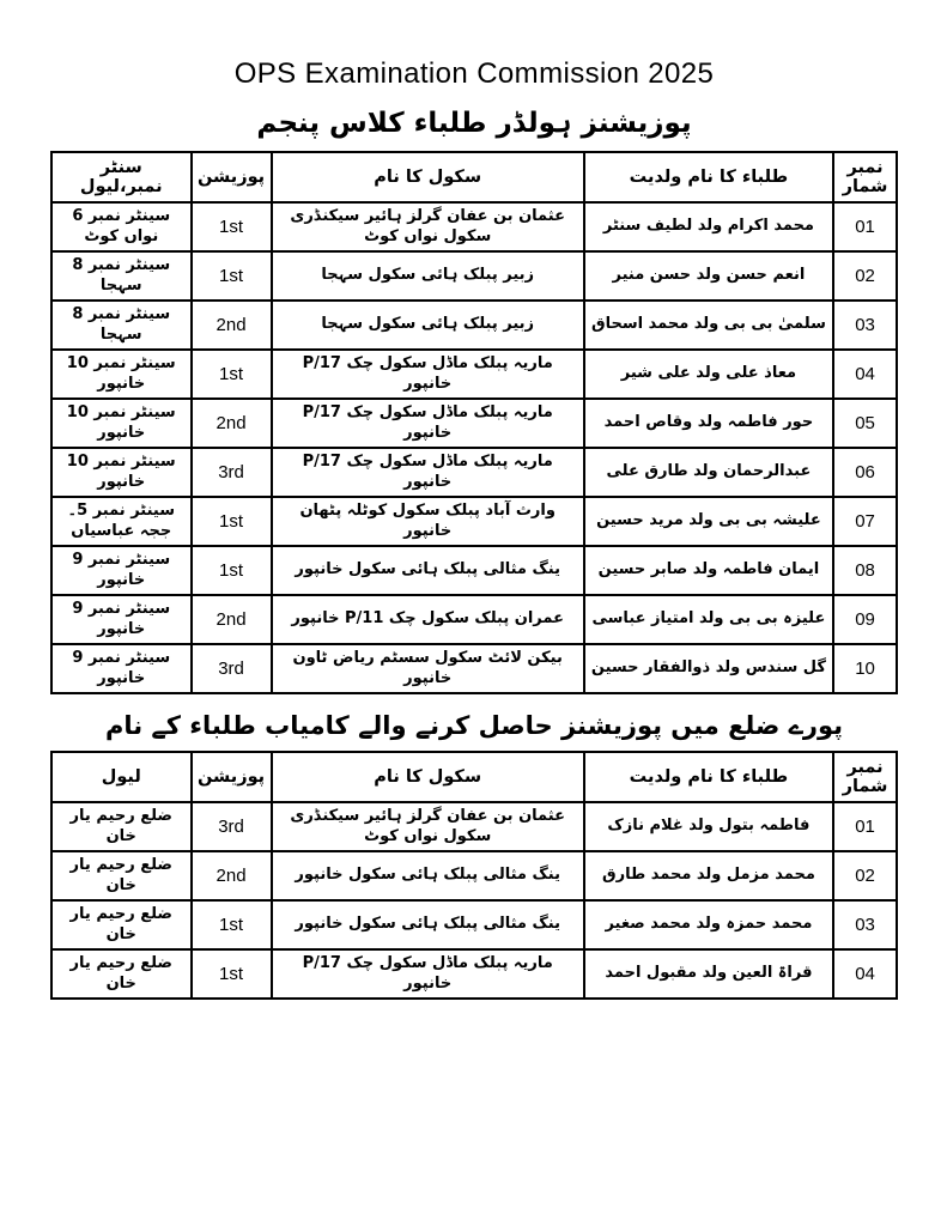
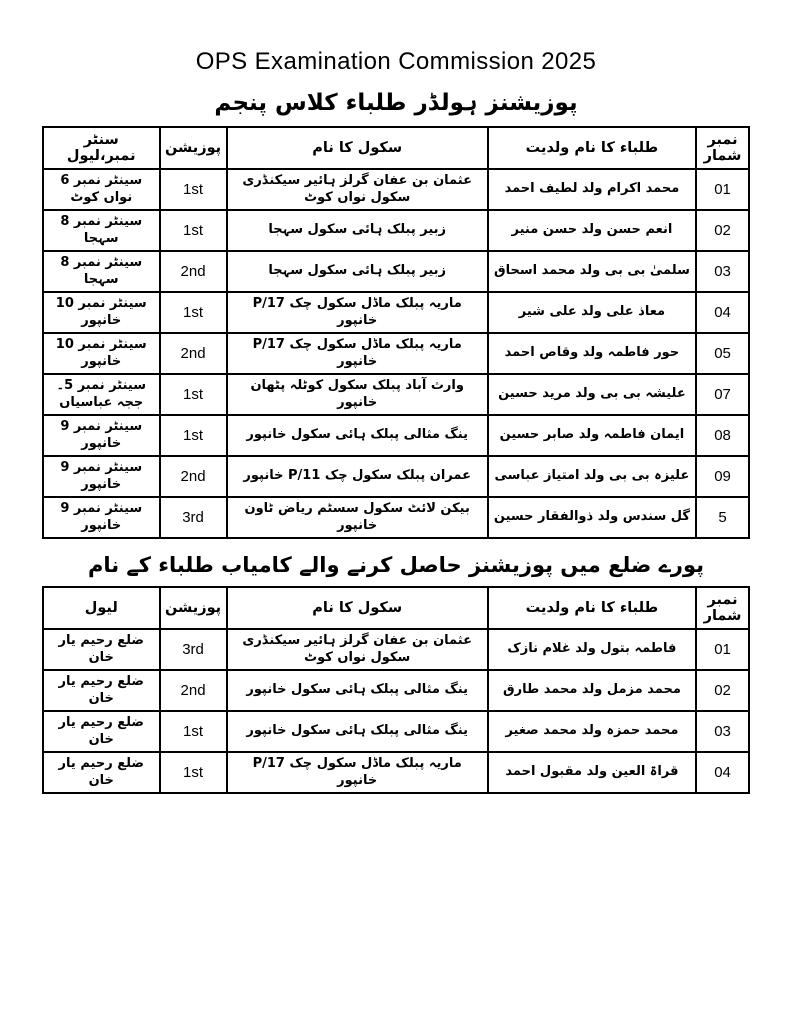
  OPS Examination Commission 2025
  پوزیشنز ہولڈر طلباء کلاس پنجم
  نمبر شمار	طلباء کا نام ولدیت	سکول کا نام	پوزیشن	سنٹر نمبر،لیول
- 01	محمد اکرام ولد لطیف سنٹر	عثمان بن عفان گرلز ہائیر سیکنڈری سکول نواں کوٹ	1st	سینٹر نمبر 6 نواں کوٹ
+ 01	محمد اکرام ولد لطیف احمد	عثمان بن عفان گرلز ہائیر سیکنڈری سکول نواں کوٹ	1st	سینٹر نمبر 6 نواں کوٹ
  02	انعم حسن ولد حسن منیر	زبیر پبلک ہائی سکول سہجا	1st	سینٹر نمبر 8 سہجا
  03	سلمیٰ بی بی ولد محمد اسحاق	زبیر پبلک ہائی سکول سہجا	2nd	سینٹر نمبر 8 سہجا
  04	معاذ علی ولد علی شیر	ماریہ پبلک ماڈل سکول چک 17/P خانپور	1st	سینٹر نمبر 10 خانپور
  05	حور فاطمہ ولد وقاص احمد	ماریہ پبلک ماڈل سکول چک 17/P خانپور	2nd	سینٹر نمبر 10 خانپور
- 06	عبدالرحمان ولد طارق علی	ماریہ پبلک ماڈل سکول چک 17/P خانپور	3rd	سینٹر نمبر 10 خانپور
  07	علیشہ بی بی ولد مرید حسین	وارث آباد پبلک سکول کوٹلہ پٹھان خانپور	1st	سینٹر نمبر 5۔ججہ عباسیاں
  08	ایمان فاطمہ ولد صابر حسین	ینگ مثالی پبلک ہائی سکول خانپور	1st	سینٹر نمبر 9 خانپور
  09	علیزہ بی بی ولد امتیاز عباسی	عمران پبلک سکول چک 11/P خانپور	2nd	سینٹر نمبر 9 خانپور
- 10	گل سندس ولد ذوالفقار حسین	بیکن لائٹ سکول سسٹم ریاض ٹاون خانپور	3rd	سینٹر نمبر 9 خانپور
+ 5	گل سندس ولد ذوالفقار حسین	بیکن لائٹ سکول سسٹم ریاض ٹاون خانپور	3rd	سینٹر نمبر 9 خانپور
  پورے ضلع میں پوزیشنز حاصل کرنے والے کامیاب طلباء کے نام
  نمبر شمار	طلباء کا نام ولدیت	سکول کا نام	پوزیشن	لیول
  01	فاطمہ بتول ولد غلام نازک	عثمان بن عفان گرلز ہائیر سیکنڈری سکول نواں کوٹ	3rd	ضلع رحیم یار خان
  02	محمد مزمل ولد محمد طارق	ینگ مثالی پبلک ہائی سکول خانپور	2nd	ضلع رحیم یار خان
  03	محمد حمزہ ولد محمد صغیر	ینگ مثالی پبلک ہائی سکول خانپور	1st	ضلع رحیم یار خان
  04	قراۃ العین ولد مقبول احمد	ماریہ پبلک ماڈل سکول چک 17/P خانپور	1st	ضلع رحیم یار خان
